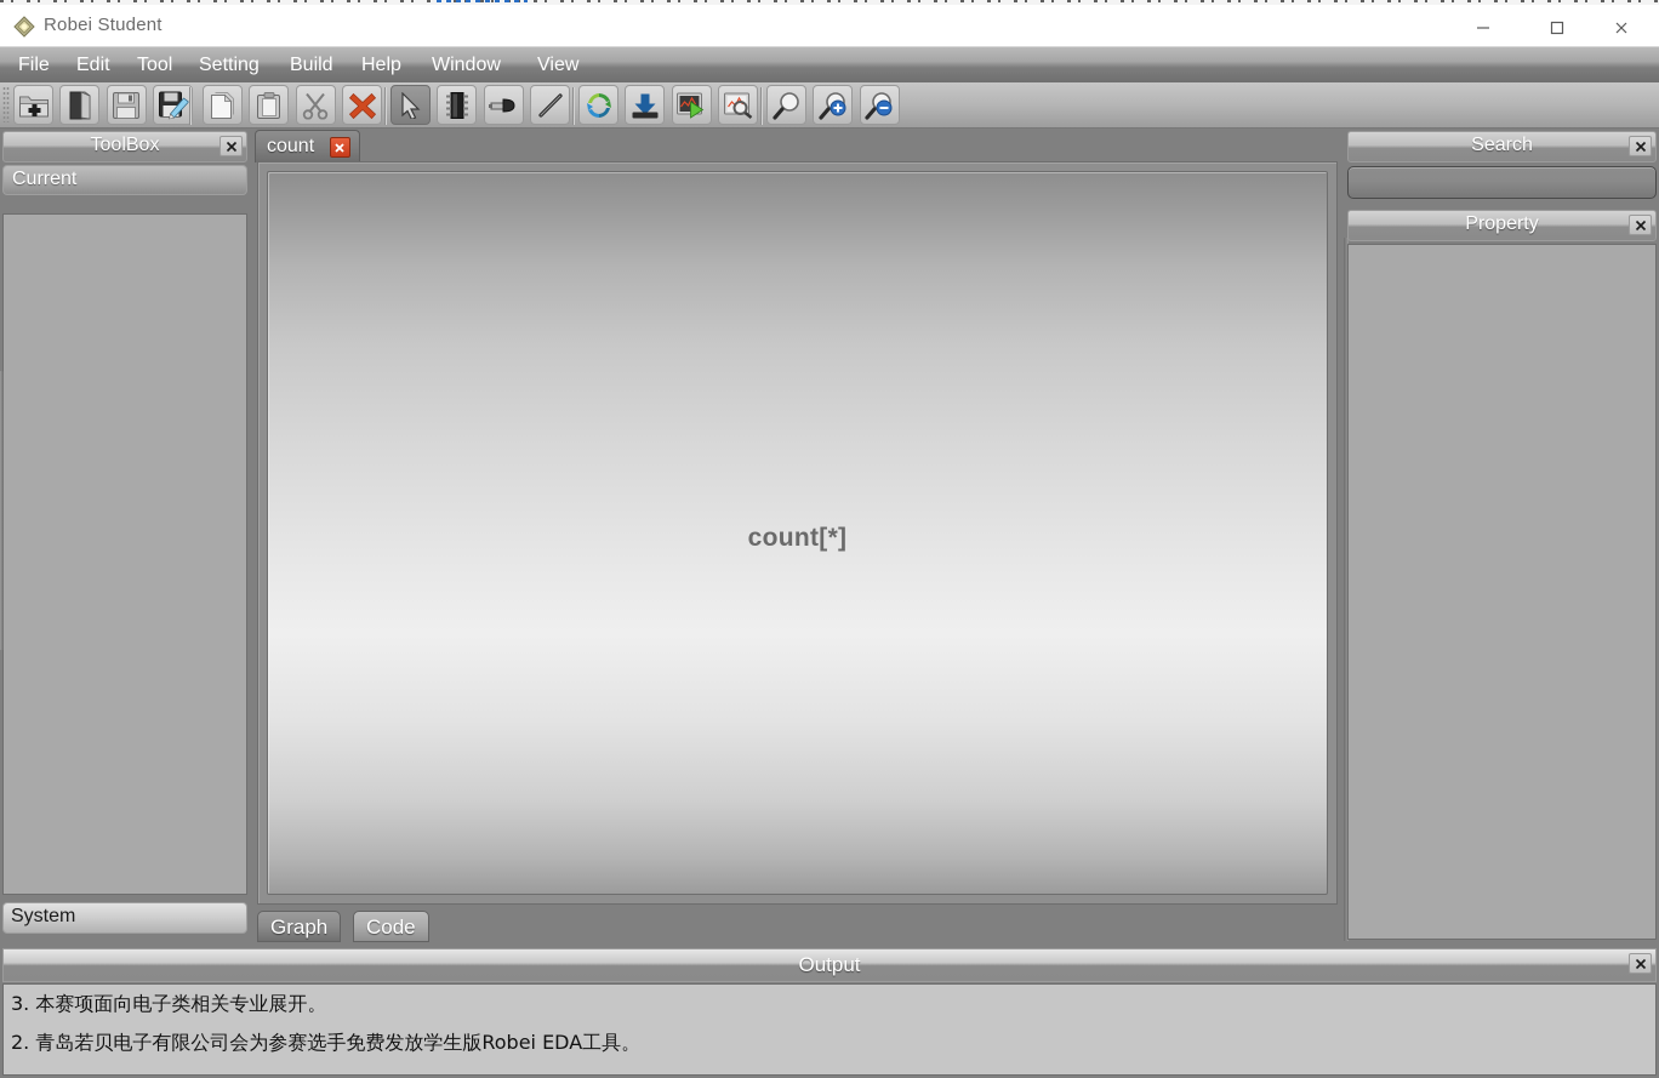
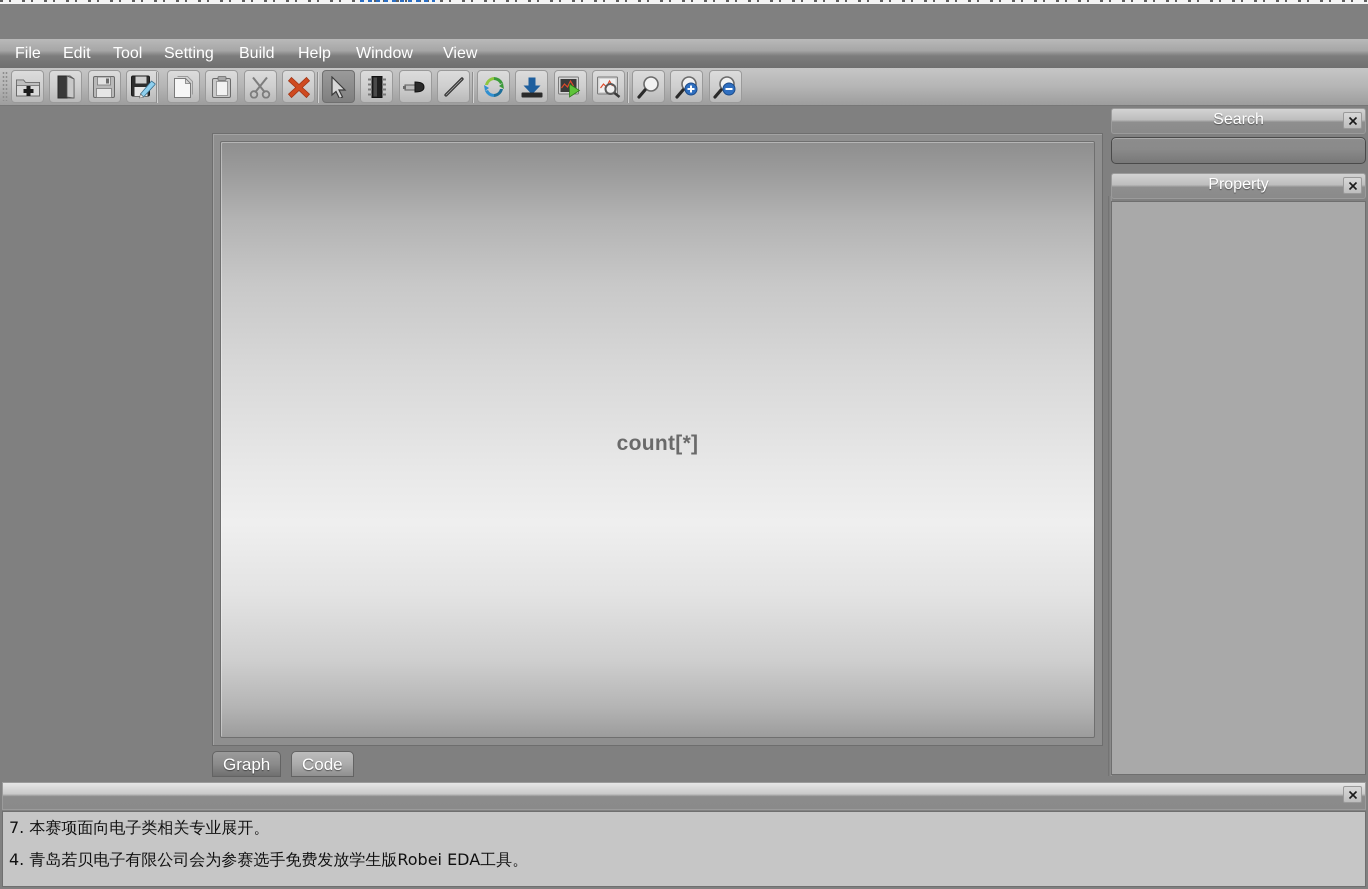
- Robei Student
  File
  Edit
  Tool
  Setting
  Build
  Help
  Window
  View
- ToolBox
- Current
- System
- count
  count[*]
  Graph
  Code
  Search
  Property
- Output
- 3. 本赛项面向电子类相关专业展开。
+ 7. 本赛项面向电子类相关专业展开。
- 2. 青岛若贝电子有限公司会为参赛选手免费发放学生版Robei EDA工具。
+ 4. 青岛若贝电子有限公司会为参赛选手免费发放学生版Robei EDA工具。
